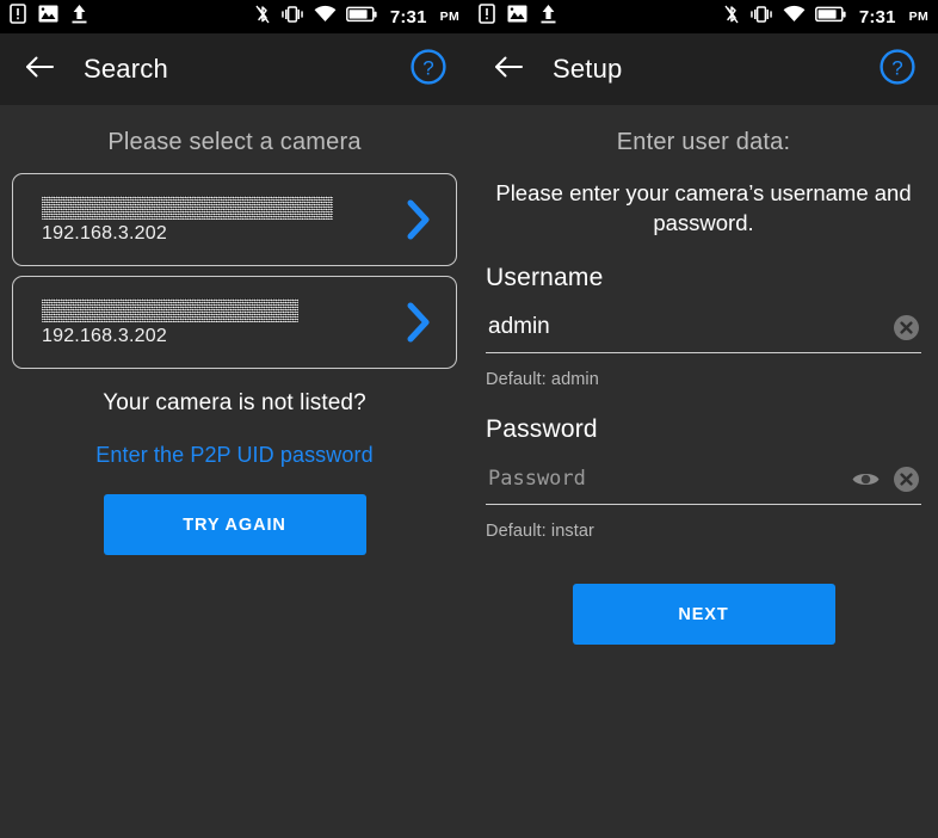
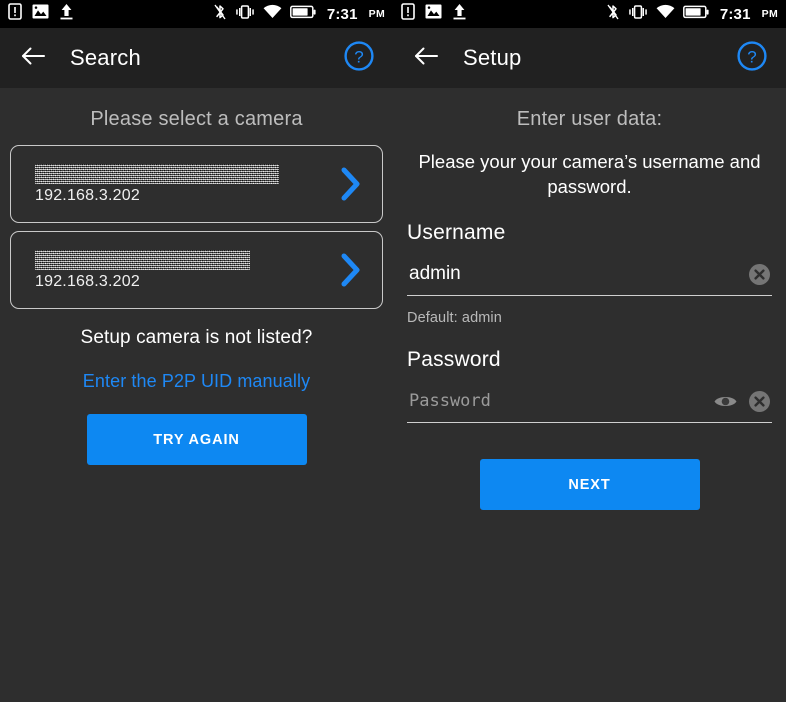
  7:31
  PM
  Search
  ?
  Please select a camera
  192.168.3.202
  192.168.3.202
- Your camera is not listed?
+ Setup camera is not listed?
- Enter the P2P UID password
+ Enter the P2P UID manually
  TRY AGAIN
  7:31
  PM
  Setup
  ?
  Enter user data:
- Please enter your camera’s username and password.
+ Please your your camera’s username and password.
  Username
  admin
  Default: admin
  Password
  Password
- Default: instar
  NEXT
